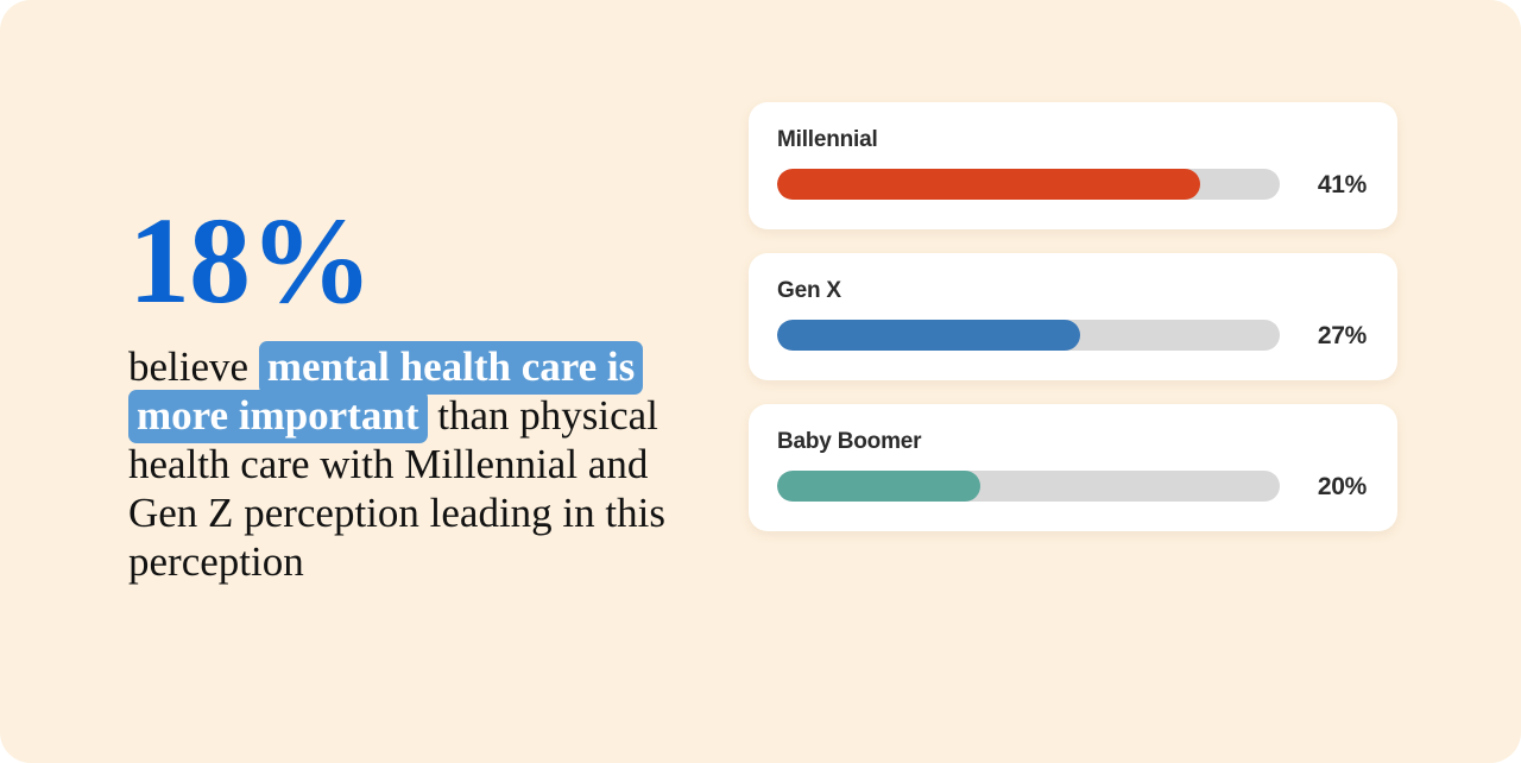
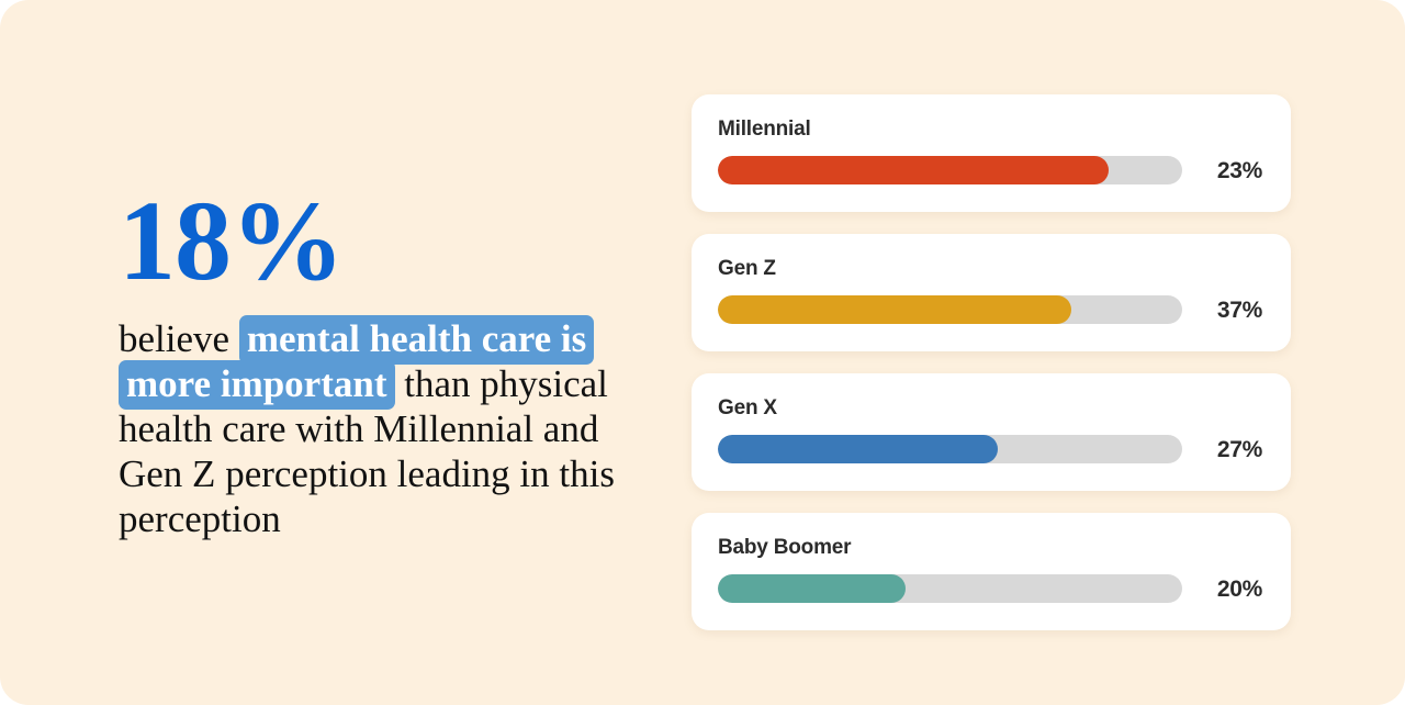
  18%
  believe mental health care is more important than physical health care with Millennial and Gen Z perception leading in this perception
  Millennial
- 41%
+ 23%
+ Gen Z
+ 37%
  Gen X
  27%
  Baby Boomer
  20%
